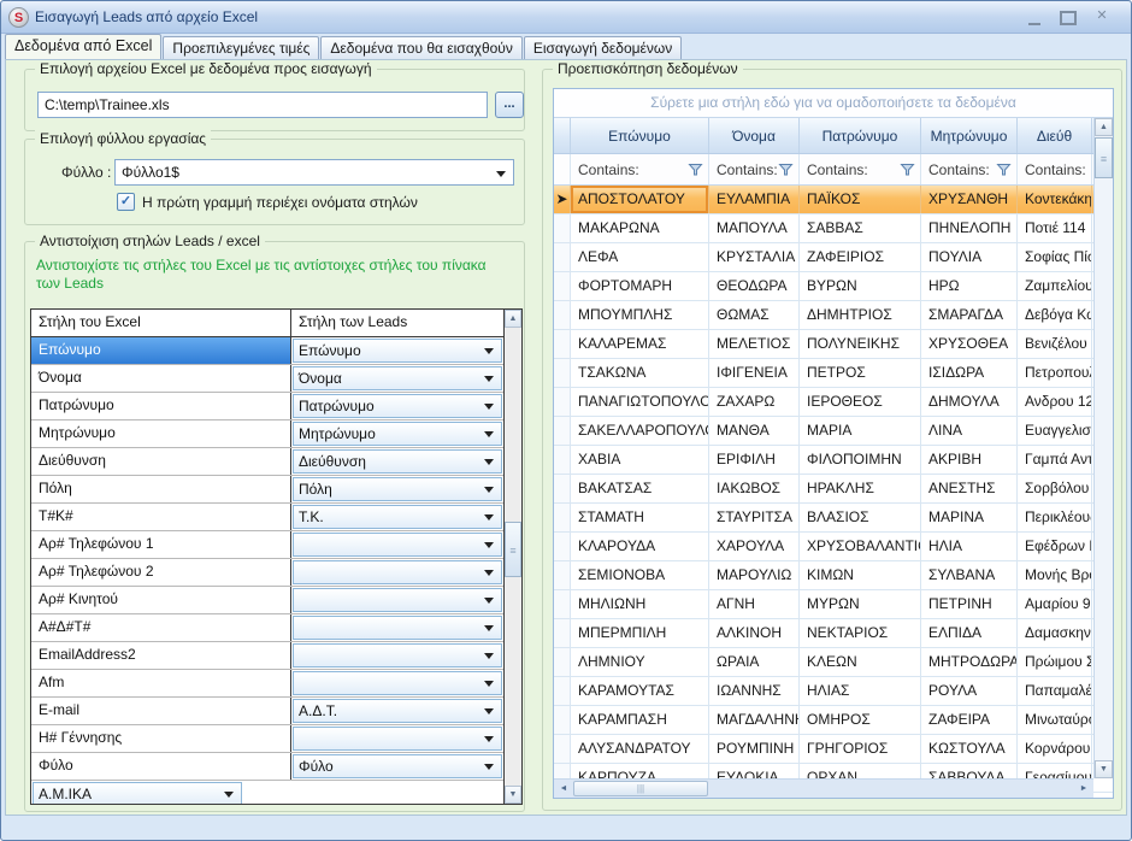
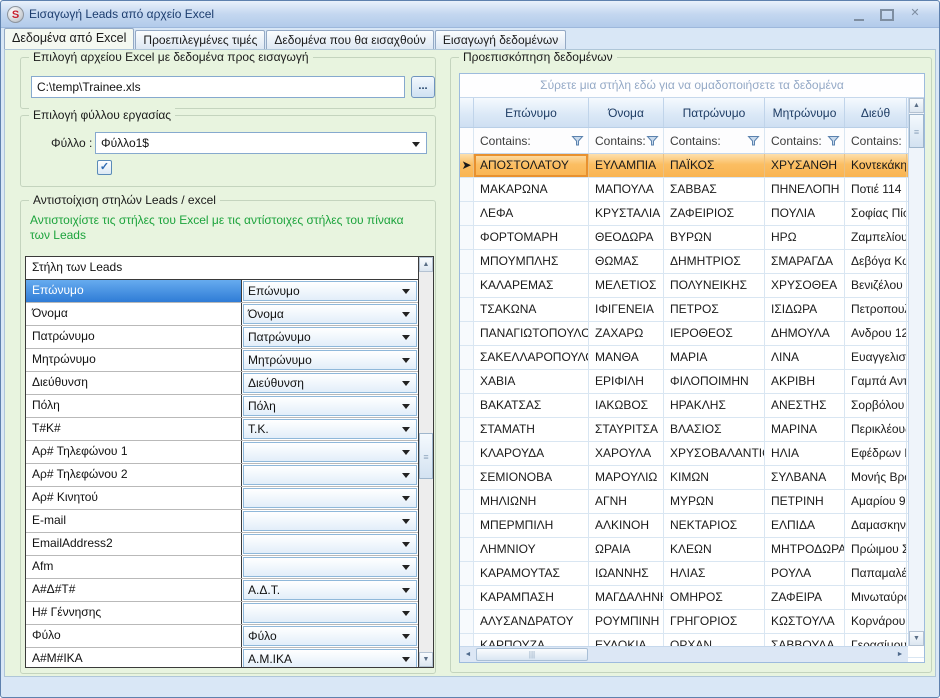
  S
  Εισαγωγή Leads από αρχείο Excel
  ✕
  Δεδομένα από Excel Προεπιλεγμένες τιμές Δεδομένα που θα εισαχθούν Εισαγωγή δεδομένων
  Επιλογή αρχείου Excel με δεδομένα προς εισαγωγή
  C:\temp\Trainee.xls
  ...
  Επιλογή φύλλου εργασίας
  Φύλλο :
  Φύλλο1$
  ✓
- Η πρώτη γραμμή περιέχει ονόματα στηλών
  Αντιστοίχιση στηλών Leads / excel
  Αντιστοιχίστε τις στήλες του Excel με τις αντίστοιχες στήλες του πίνακα των Leads
- Στήλη του Excel
  Στήλη των Leads
  Επώνυμο
  Επώνυμο
  Όνομα
  Όνομα
  Πατρώνυμο
  Πατρώνυμο
  Μητρώνυμο
  Μητρώνυμο
  Διεύθυνση
  Διεύθυνση
  Πόλη
  Πόλη
  Τ#Κ#
  Τ.Κ.
  Αρ# Τηλεφώνου 1
  Αρ# Τηλεφώνου 2
  Αρ# Κινητού
- Α#Δ#Τ#
+ E-mail
  EmailAddress2
  Afm
- E-mail
+ Α#Δ#Τ#
  Α.Δ.Τ.
  Η# Γέννησης
  Φύλο
  Φύλο
+ Α#Μ#ΙΚΑ
  Α.Μ.ΙΚΑ
  ≡
  Προεπισκόπηση δεδομένων
  Σύρετε μια στήλη εδώ για να ομαδοποιήσετε τα δεδομένα
  Επώνυμο
  Όνομα
  Πατρώνυμο
  Μητρώνυμο
  Διεύθ
  Contains:
  Contains:
  Contains:
  Contains:
  Contains:
  ➤
  ΑΠΟΣΤΟΛΑΤΟΥ
  ΕΥΛΑΜΠΙΑ
  ΠΑΪΚΟΣ
  ΧΡΥΣΑΝΘΗ
  Κοντεκάκη
  ΜΑΚΑΡΩΝΑ
  ΜΑΠΟΥΛΑ
  ΣΑΒΒΑΣ
  ΠΗΝΕΛΟΠΗ
  Ποτιέ 114
  ΛΕΦΑ
  ΚΡΥΣΤΑΛΙΑ
  ΖΑΦΕΙΡΙΟΣ
  ΠΟΥΛΙΑ
  Σοφίας Πίσ
  ΦΟΡΤΟΜΑΡΗ
  ΘΕΟΔΩΡΑ
  ΒΥΡΩΝ
  ΗΡΩ
  Ζαμπελίου
  ΜΠΟΥΜΠΛΗΣ
  ΘΩΜΑΣ
  ΔΗΜΗΤΡΙΟΣ
  ΣΜΑΡΑΓΔΑ
  Δεβόγα Κω
  ΚΑΛΑΡΕΜΑΣ
  ΜΕΛΕΤΙΟΣ
  ΠΟΛΥΝΕΙΚΗΣ
  ΧΡΥΣΟΘΕΑ
  Βενιζέλου
  ΤΣΑΚΩΝΑ
  ΙΦΙΓΕΝΕΙΑ
  ΠΕΤΡΟΣ
  ΙΣΙΔΩΡΑ
  Πετροπου
  ΠΑΝΑΓΙΩΤΟΠΟΥΛΟ
  ΖΑΧΑΡΩ
  ΙΕΡΟΘΕΟΣ
  ΔΗΜΟΥΛΑ
  Ανδρου 12
  ΣΑΚΕΛΛΑΡΟΠΟΥΛ
  ΜΑΝΘΑ
  ΜΑΡΙΑ
  ΛΙΝΑ
  Ευαγγελισ
  ΧΑΒΙΑ
  ΕΡΙΦΙΛΗ
  ΦΙΛΟΠΟΙΜΗΝ
  ΑΚΡΙΒΗ
  Γαμπά Αντ
  ΒΑΚΑΤΣΑΣ
  ΙΑΚΩΒΟΣ
  ΗΡΑΚΛΗΣ
  ΑΝΕΣΤΗΣ
  Σορβόλου
  ΣΤΑΜΑΤΗ
  ΣΤΑΥΡΙΤΣΑ
  ΒΛΑΣΙΟΣ
  ΜΑΡΙΝΑ
  Περικλέου
  ΚΛΑΡΟΥΔΑ
  ΧΑΡΟΥΛΑ
  ΧΡΥΣΟΒΑΛΑΝΤΙ
  ΗΛΙΑ
  Εφέδρων
  ΣΕΜΙΟΝΟΒΑ
  ΜΑΡΟΥΛΙΩ
  ΚΙΜΩΝ
  ΣΥΛΒΑΝΑ
  Μονής Βρ
  ΜΗΛΙΩΝΗ
  ΑΓΝΗ
  ΜΥΡΩΝ
  ΠΕΤΡΙΝΗ
  Αμαρίου 9
  ΜΠΕΡΜΠΙΛΗ
  ΑΛΚΙΝΟΗ
  ΝΕΚΤΑΡΙΟΣ
  ΕΛΠΙΔΑ
  Δαμασκην
  ΛΗΜΝΙΟΥ
  ΩΡΑΙΑ
  ΚΛΕΩΝ
  ΜΗΤΡΟΔΩΡΑ
  Πρώιμου Σ
  ΚΑΡΑΜΟΥΤΑΣ
  ΙΩΑΝΝΗΣ
  ΗΛΙΑΣ
  ΡΟΥΛΑ
  Παπαμαλέ
  ΚΑΡΑΜΠΑΣΗ
  ΜΑΓΔΑΛΗΝ
  ΟΜΗΡΟΣ
  ΖΑΦΕΙΡΑ
  Μινωταύρ
  ΑΛΥΣΑΝΔΡΑΤΟΥ
  ΡΟΥΜΠΙΝΗ
  ΓΡΗΓΟΡΙΟΣ
  ΚΩΣΤΟΥΛΑ
  Κορνάρου
  ΚΑΡΠΟΥΖΑ
  ΕΥΔΟΚΙΑ
  ΟΡΧΑΝ
  ΣΑΒΒΟΥΛΑ
  Γερασίμου
  ≡
  |||
